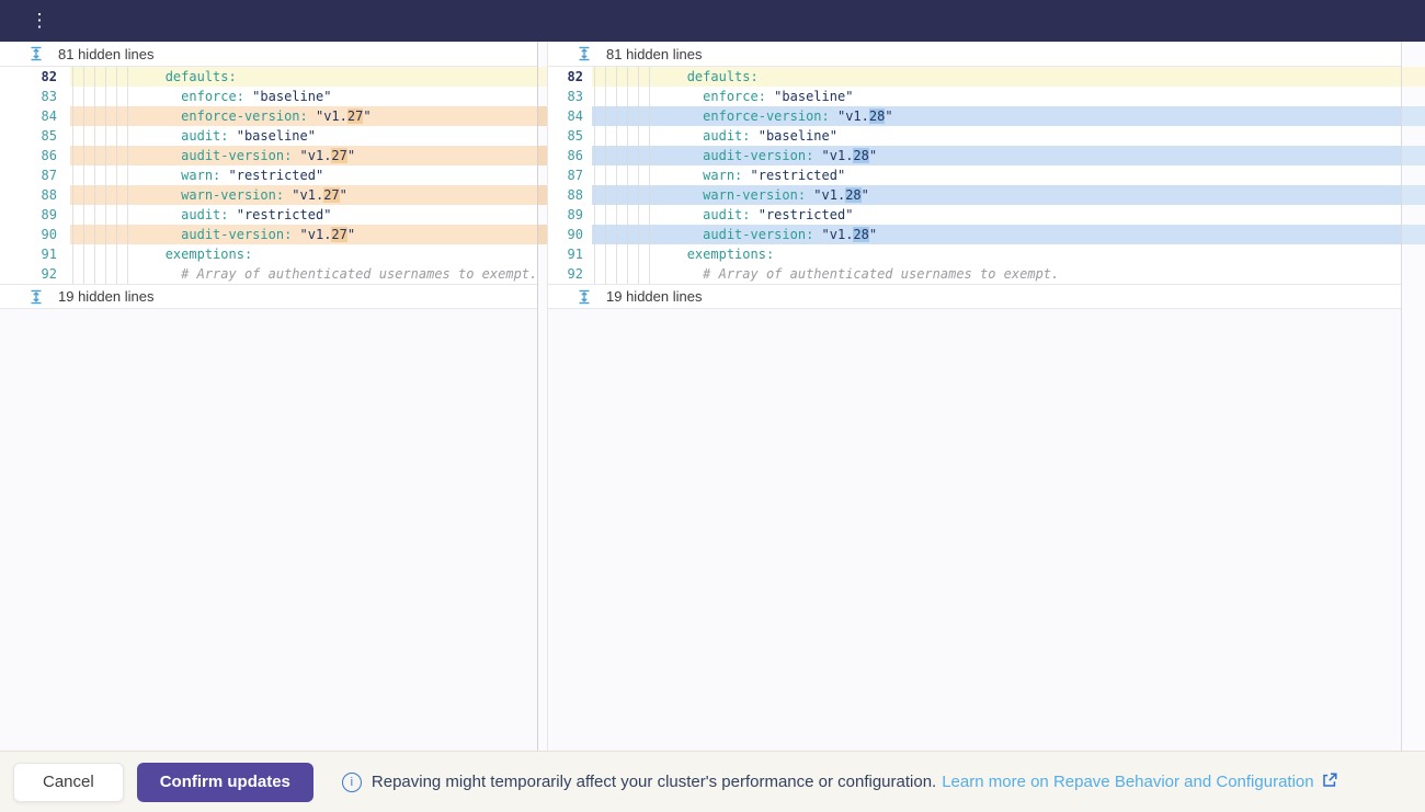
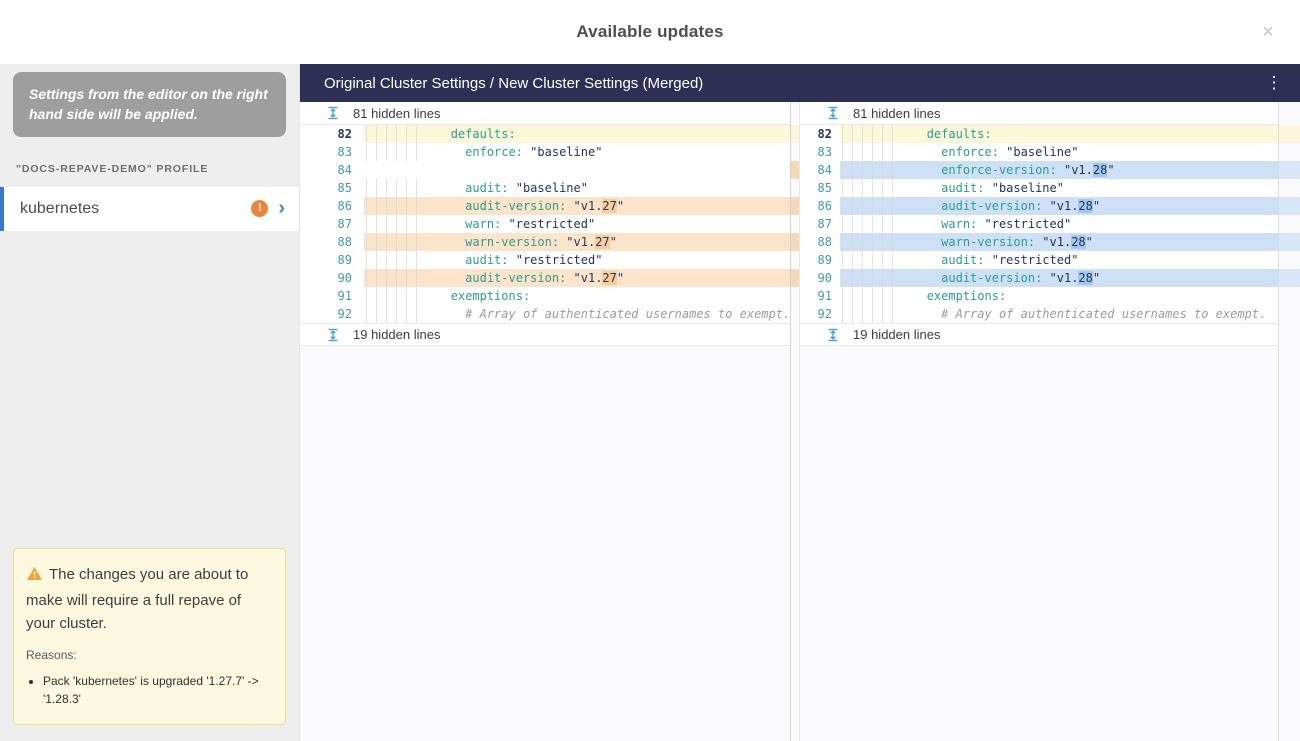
+ Available updates
+ ×
+ Settings from the editor on the right hand side will be applied.
+ "DOCS-REPAVE-DEMO" PROFILE
+ kubernetes
+ !
+ ›
+ The changes you are about to make will require a full repave of your cluster.
+ Reasons:
+ Pack 'kubernetes' is upgraded '1.27.7' -> '1.28.3'
+ Original Cluster Settings / New Cluster Settings (Merged)
  ⋮
  81 hidden lines
  82
  defaults:
  83
  enforce: "baseline"
  84
- enforce-version: "v1.27"
  85
  audit: "baseline"
  86
  audit-version: "v1.27"
  87
  warn: "restricted"
  88
  warn-version: "v1.27"
  89
  audit: "restricted"
  90
  audit-version: "v1.27"
  91
  exemptions:
  92
  # Array of authenticated usernames to exempt.
  19 hidden lines
  81 hidden lines
  82
  defaults:
  83
  enforce: "baseline"
  84
  enforce-version: "v1.28"
  85
  audit: "baseline"
  86
  audit-version: "v1.28"
  87
  warn: "restricted"
  88
  warn-version: "v1.28"
  89
  audit: "restricted"
  90
  audit-version: "v1.28"
  91
  exemptions:
  92
  # Array of authenticated usernames to exempt.
  19 hidden lines
- Cancel
- Confirm updates
- i
- Repaving might temporarily affect your cluster's performance or configuration.
- Learn more on Repave Behavior and Configuration
